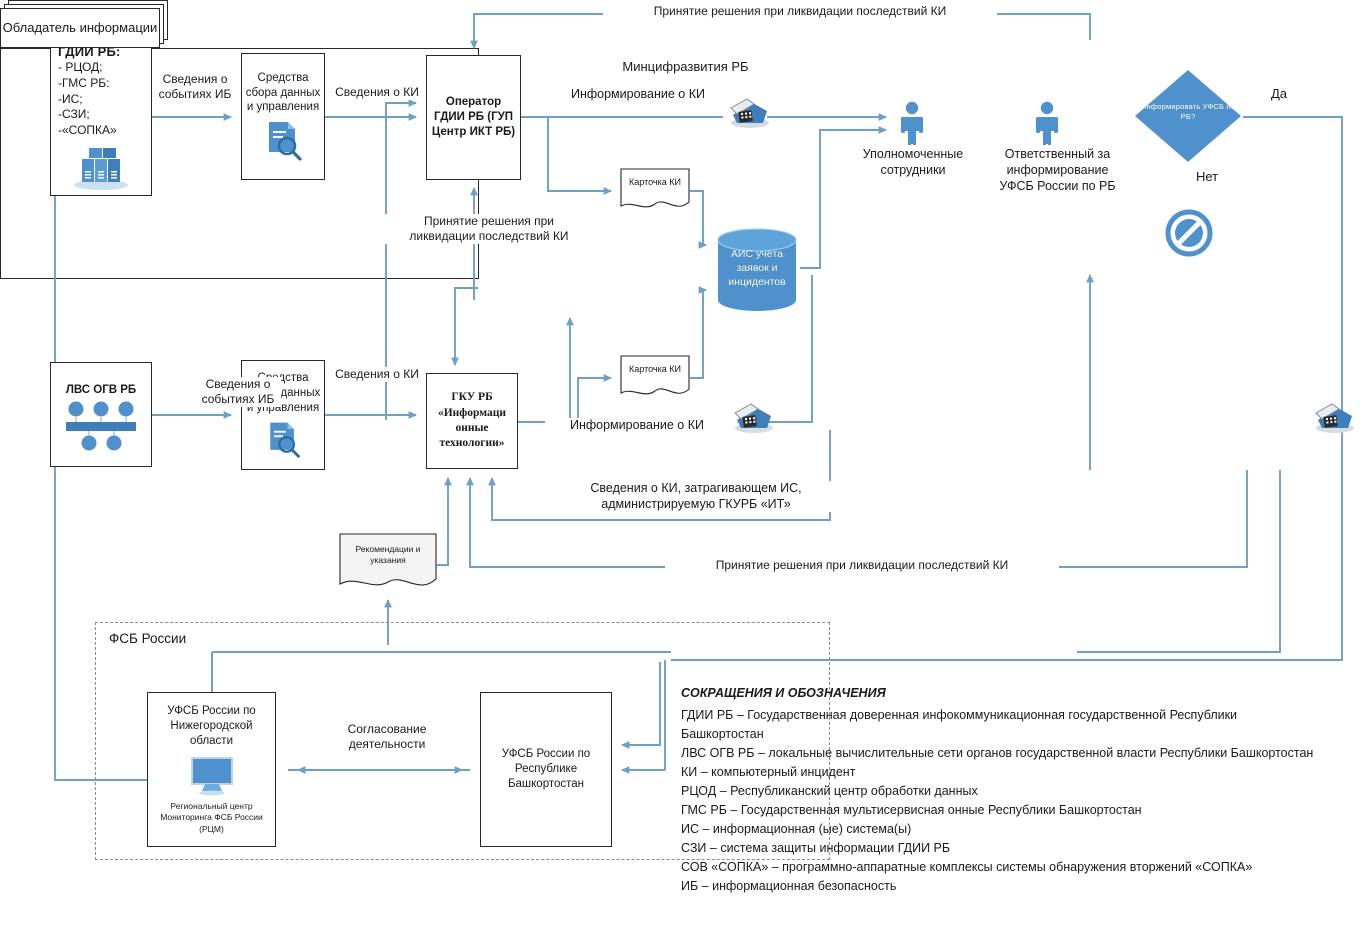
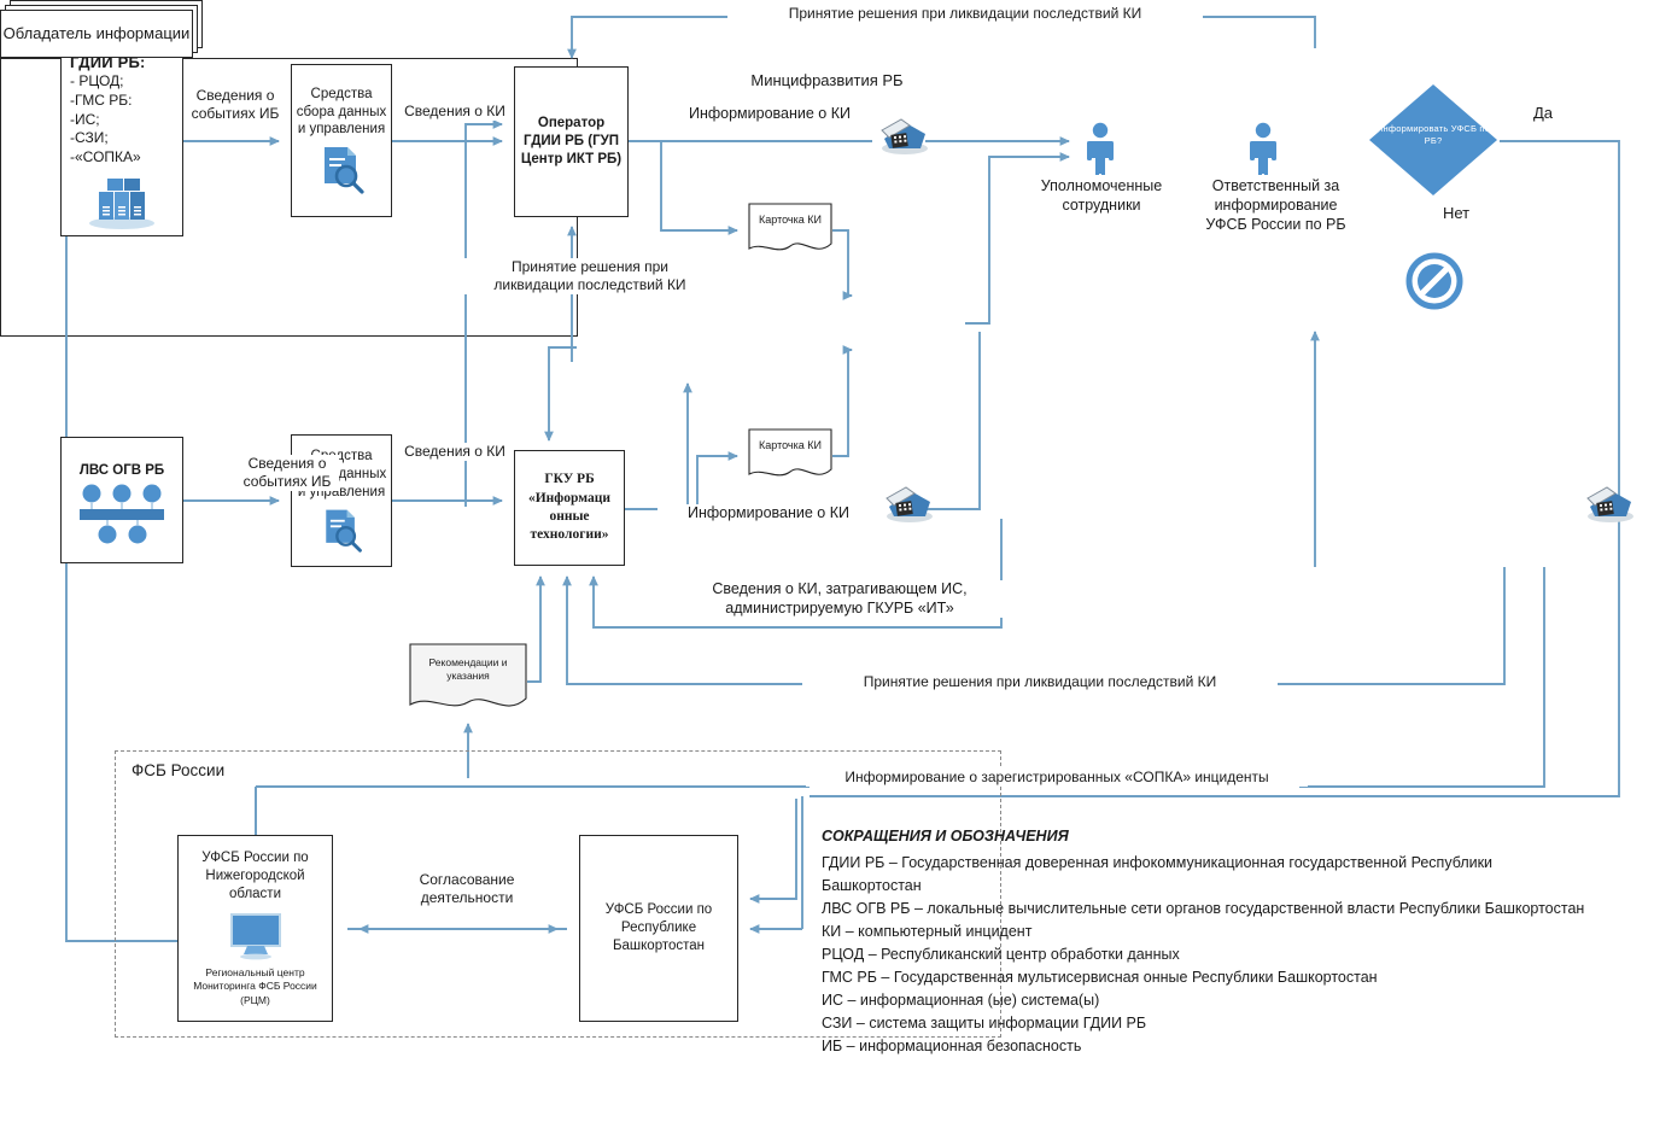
  ГДИИ РБ:
  - РЦОД;
  -ГМС РБ:
  -ИС;
  -СЗИ;
  -«СОПКА»
  ЛВС ОГВ РБ
  Средства сбора данных и управления
  дства данных и управления
  Оператор ГДИИ РБ (ГУП Центр ИКТ РБ)
  ГКУ РБ «Информаци онные технологии»
  Обладатель информации
  Минцифразвития РБ
  Уполномоченные
  сотрудники
  Ответственный за
  информирование
  УФСБ России по РБ
  Информировать УФСБ по РБ?
  Да
  Нет
- АИС учёта заявок и инцидентов
  Карточка КИ
  Карточка КИ
  Рекомендации и
  указания
  ФСБ России
  УФСБ России по Нижегородской области
  Региональный центр Мониторинга ФСБ России (РЦМ)
  УФСБ России по Республике Башкортостан
  Принятие решения при ликвидации последствий КИ
  Сведения о
  событиях ИБ
  Сведения о КИ
  Информирование о КИ
  Сведения о
  событиях ИБ
  Сведения о КИ
  Информирование о КИ
  Принятие решения при
  ликвидации последствий КИ
  Сведения о КИ, затрагивающем ИС,
  администрируемую ГКУРБ «ИТ»
  Принятие решения при ликвидации последствий КИ
+ Информирование о зарегистрированных «СОПКА» инциденты
  Согласование
  деятельности
  СОКРАЩЕНИЯ И ОБОЗНАЧЕНИЯ
  ГДИИ РБ – Государственная доверенная инфокоммуникационная государственной Республики Башкортостан
  ЛВС ОГВ РБ – локальные вычислительные сети органов государственной власти Республики Башкортостан
  КИ – компьютерный инцидент
  РЦОД – Республиканский центр обработки данных
  ГМС РБ – Государственная мультисервисная онные Республики Башкортостан
  ИС – информационная (ые) система(ы)
  СЗИ – система защиты информации ГДИИ РБ
- СОВ «СОПКА» – программно-аппаратные комплексы системы обнаружения вторжений «СОПКА»
  ИБ – информационная безопасность
